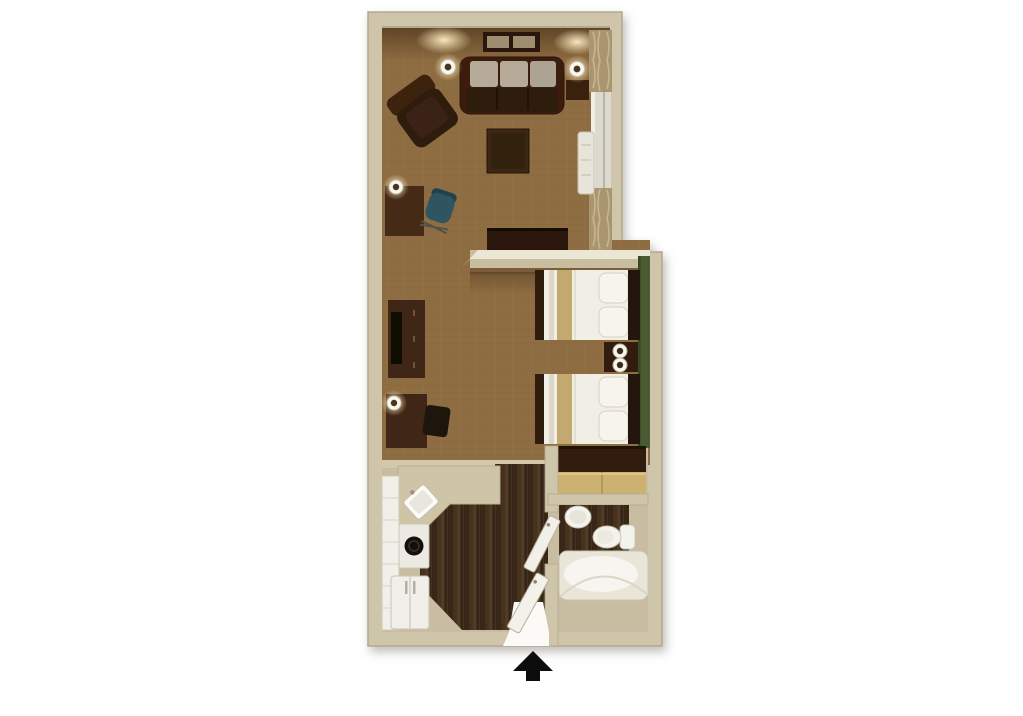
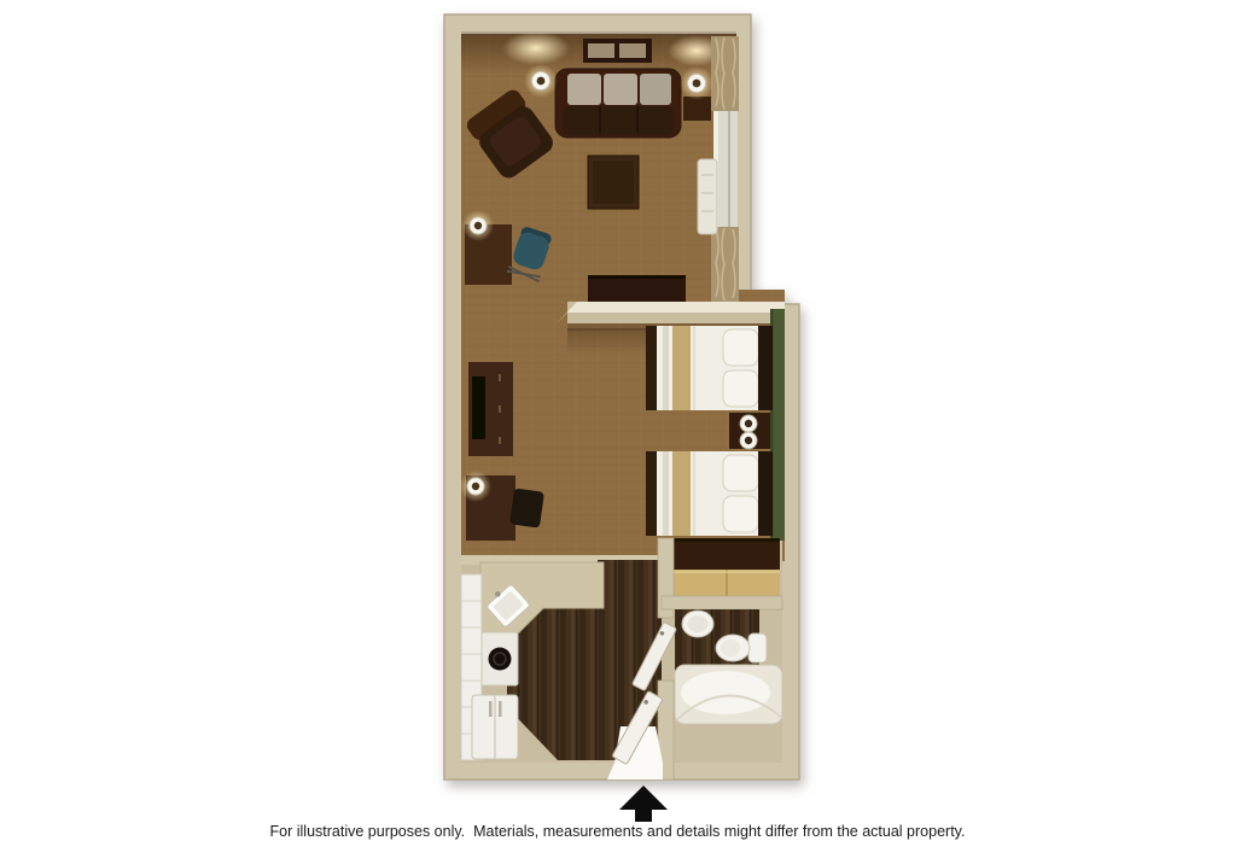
+ For illustrative purposes only. Materials, measurements and details might differ from the actual property.
